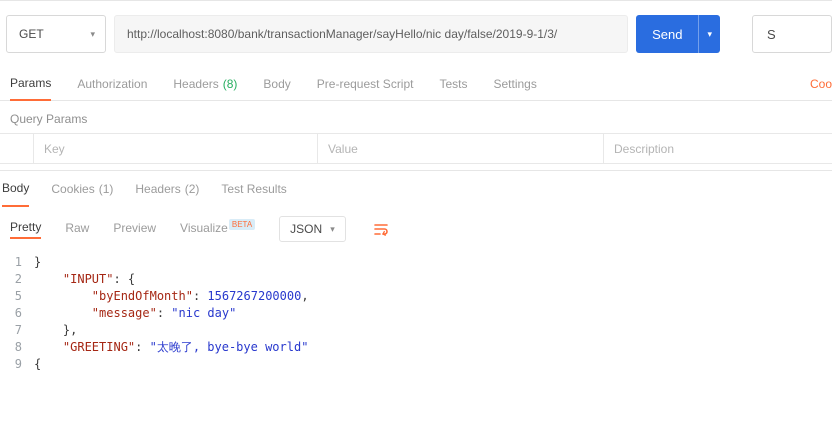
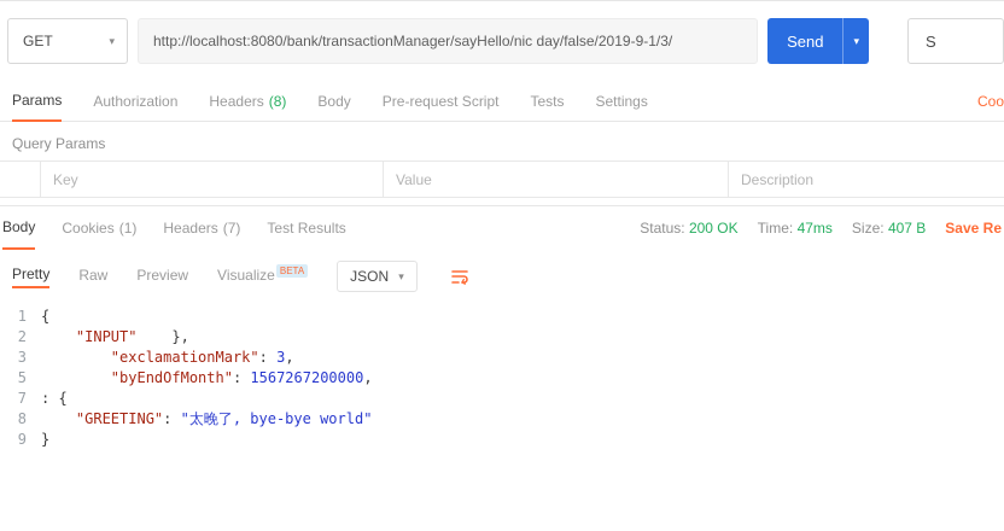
  GET
  ▾
  http://localhost:8080/bank/transactionManager/sayHello/nic day/false/2019-9-1/3/
  Send
  ▾
  S
  Params
  Authorization
  Headers
  (8)
  Body
  Pre-request Script
  Tests
  Settings
  Coo
  Query Params
  Key
  Value
  Description
  Body
  Cookies
  (1)
  Headers
- (2)
+ (7)
  Test Results
+ Status: 200 OK
+ Time: 47ms
+ Size: 407 B
+ Save Re
  Pretty
  Raw
  Preview
  Visualize BETA
  JSON
  ▾
  1
- }
+ {
  2
- "INPUT": {
+ "INPUT" },
+ 3
+ "exclamationMark": 3,
  5
  "byEndOfMonth": 1567267200000,
- 6
- "message": "nic day"
  7
- },
+ : {
  8
  "GREETING": "太晚了, bye-bye world"
  9
- {
+ }
